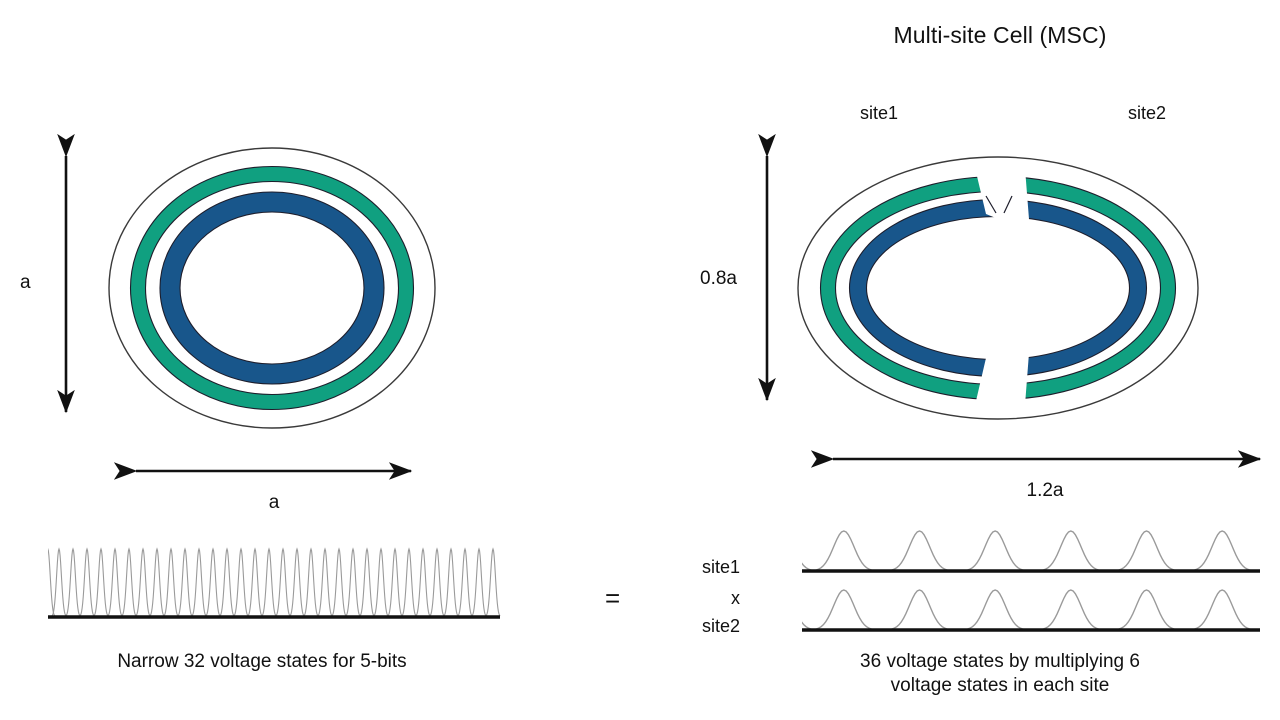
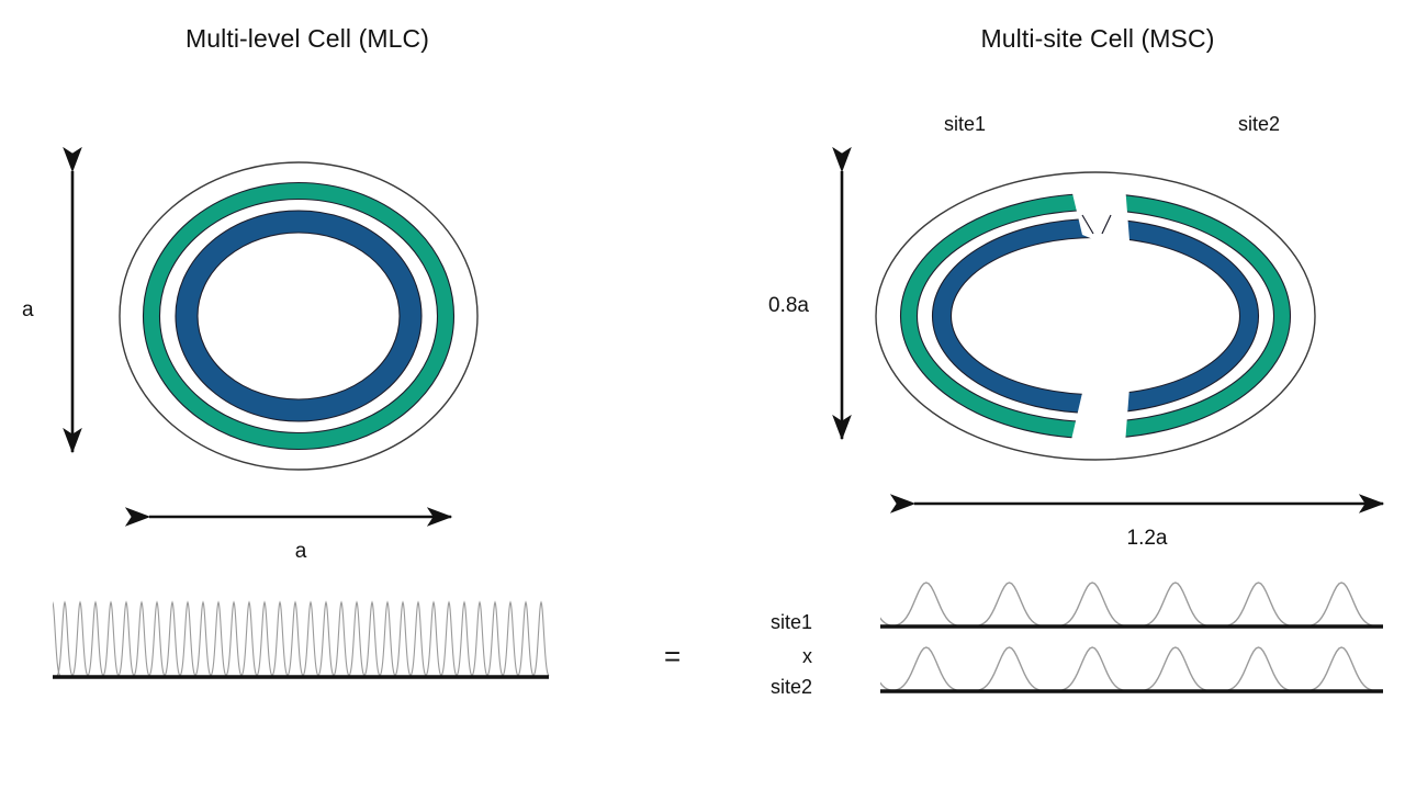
+ Multi-level Cell (MLC)
  Multi-site Cell (MSC)
  a
  a
  site1
  site2
  0.8a
  1.2a
  =
- Narrow 32 voltage states for 5-bits
  site1
  x
  site2
- 36 voltage states by multiplying 6
- voltage states in each site
